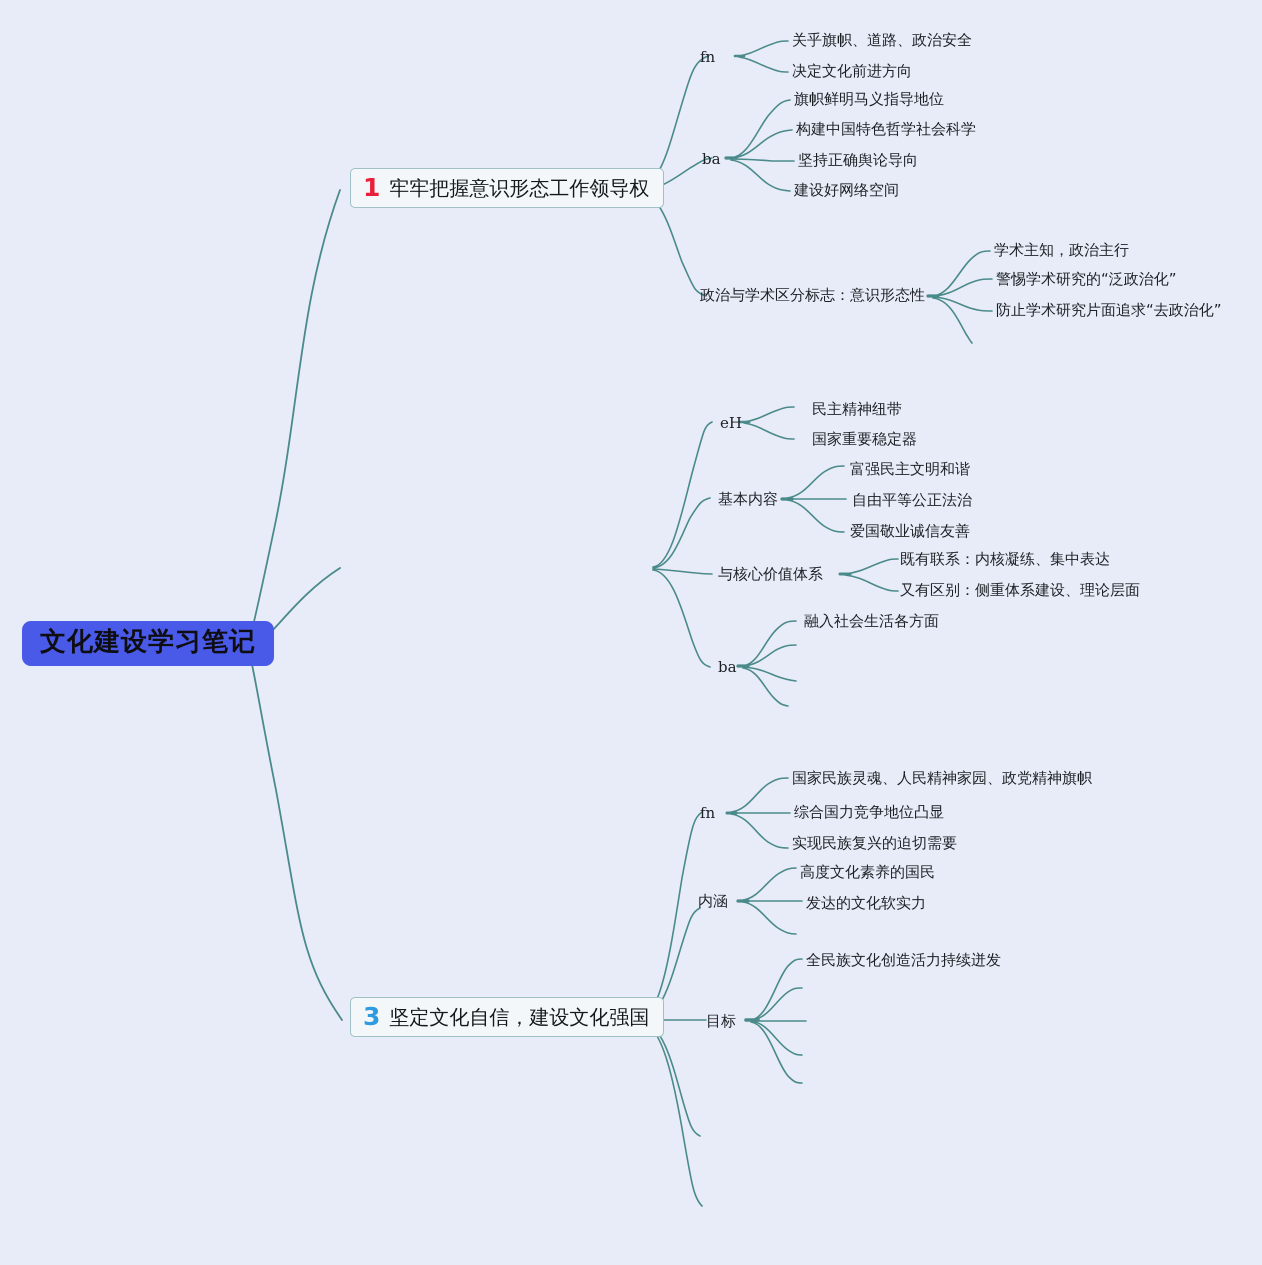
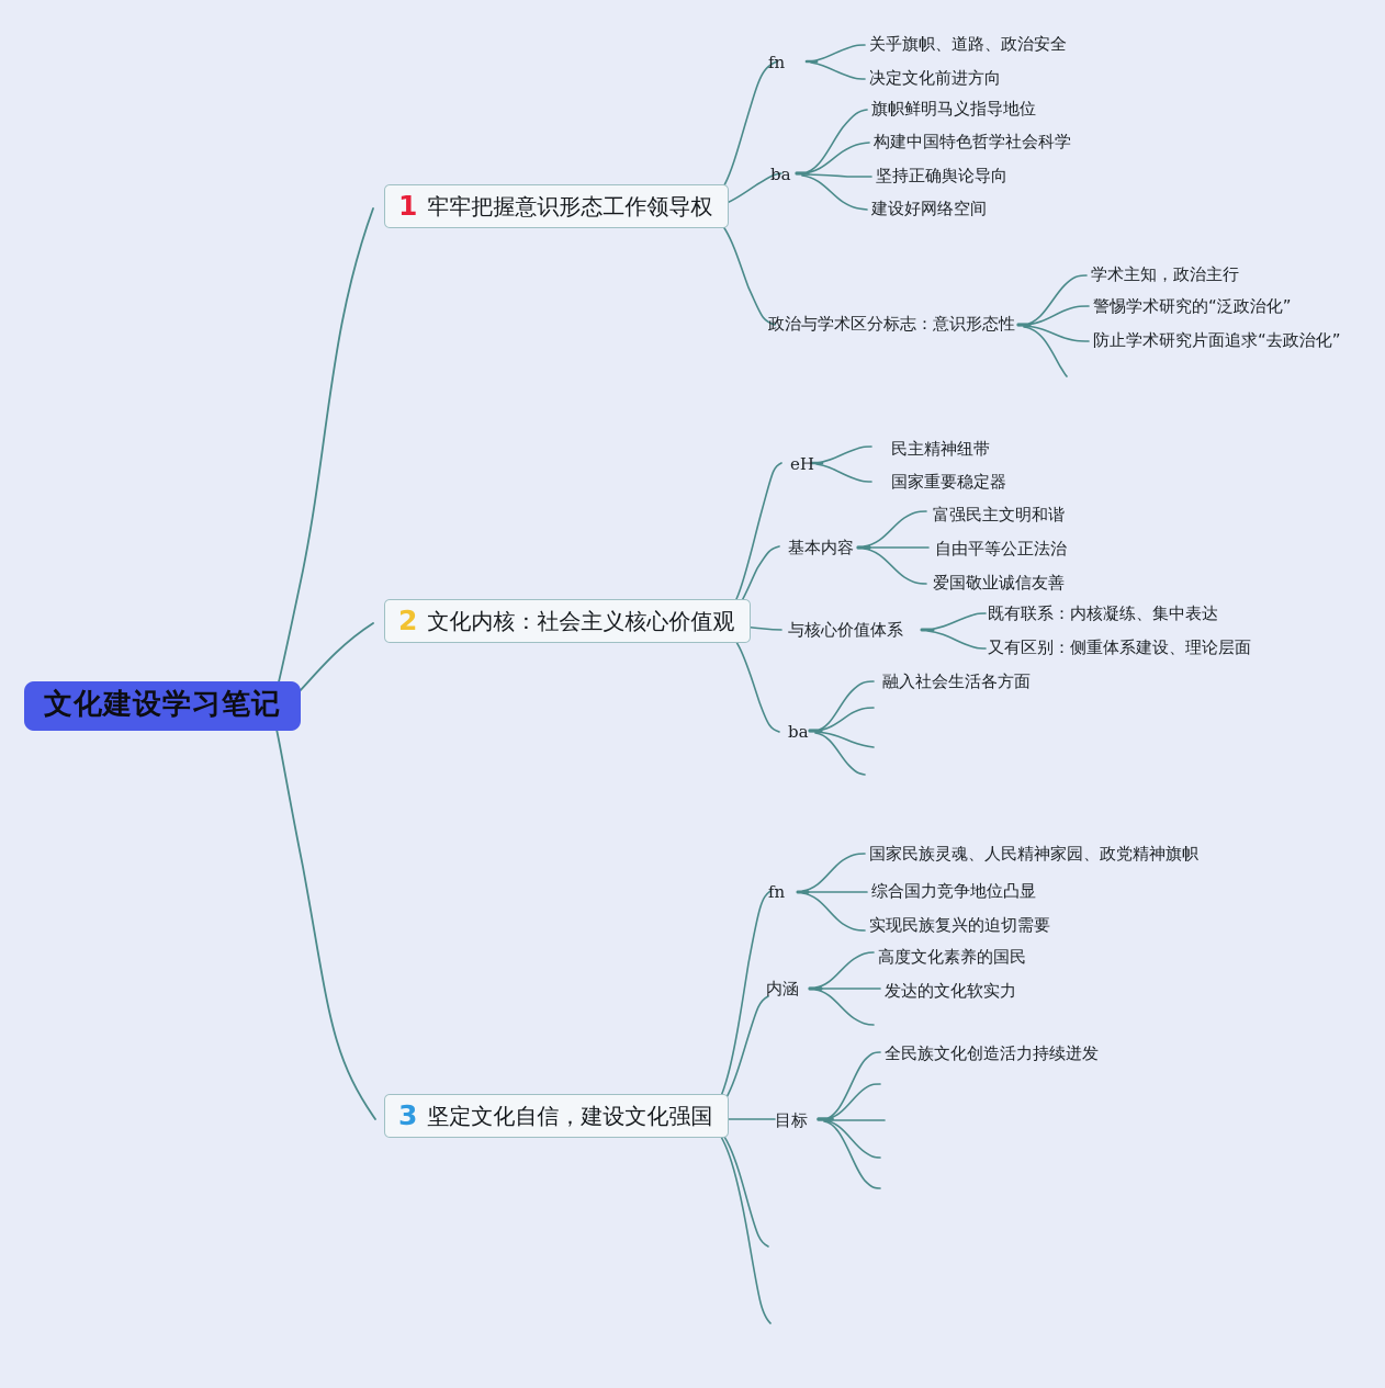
  文化建设学习笔记
  1
  牢牢把握意识形态工作领导权
  fn
  ba
  政治与学术区分标志：意识形态性
  关乎旗帜、道路、政治安全
  决定文化前进方向
  旗帜鲜明马义指导地位
  构建中国特色哲学社会科学
  坚持正确舆论导向
  建设好网络空间
  学术主知，政治主行
  警惕学术研究的“泛政治化”
  防止学术研究片面追求“去政治化”
+ 2
+ 文化内核：社会主义核心价值观
  eH
  基本内容
  与核心价值体系
  ba
  民主精神纽带
  国家重要稳定器
  富强民主文明和谐
  自由平等公正法治
  爱国敬业诚信友善
  既有联系：内核凝练、集中表达
  又有区别：侧重体系建设、理论层面
  融入社会生活各方面
  3
  坚定文化自信，建设文化强国
  fn
  内涵
  目标
  国家民族灵魂、人民精神家园、政党精神旗帜
  综合国力竞争地位凸显
  实现民族复兴的迫切需要
  高度文化素养的国民
  发达的文化软实力
  全民族文化创造活力持续迸发
